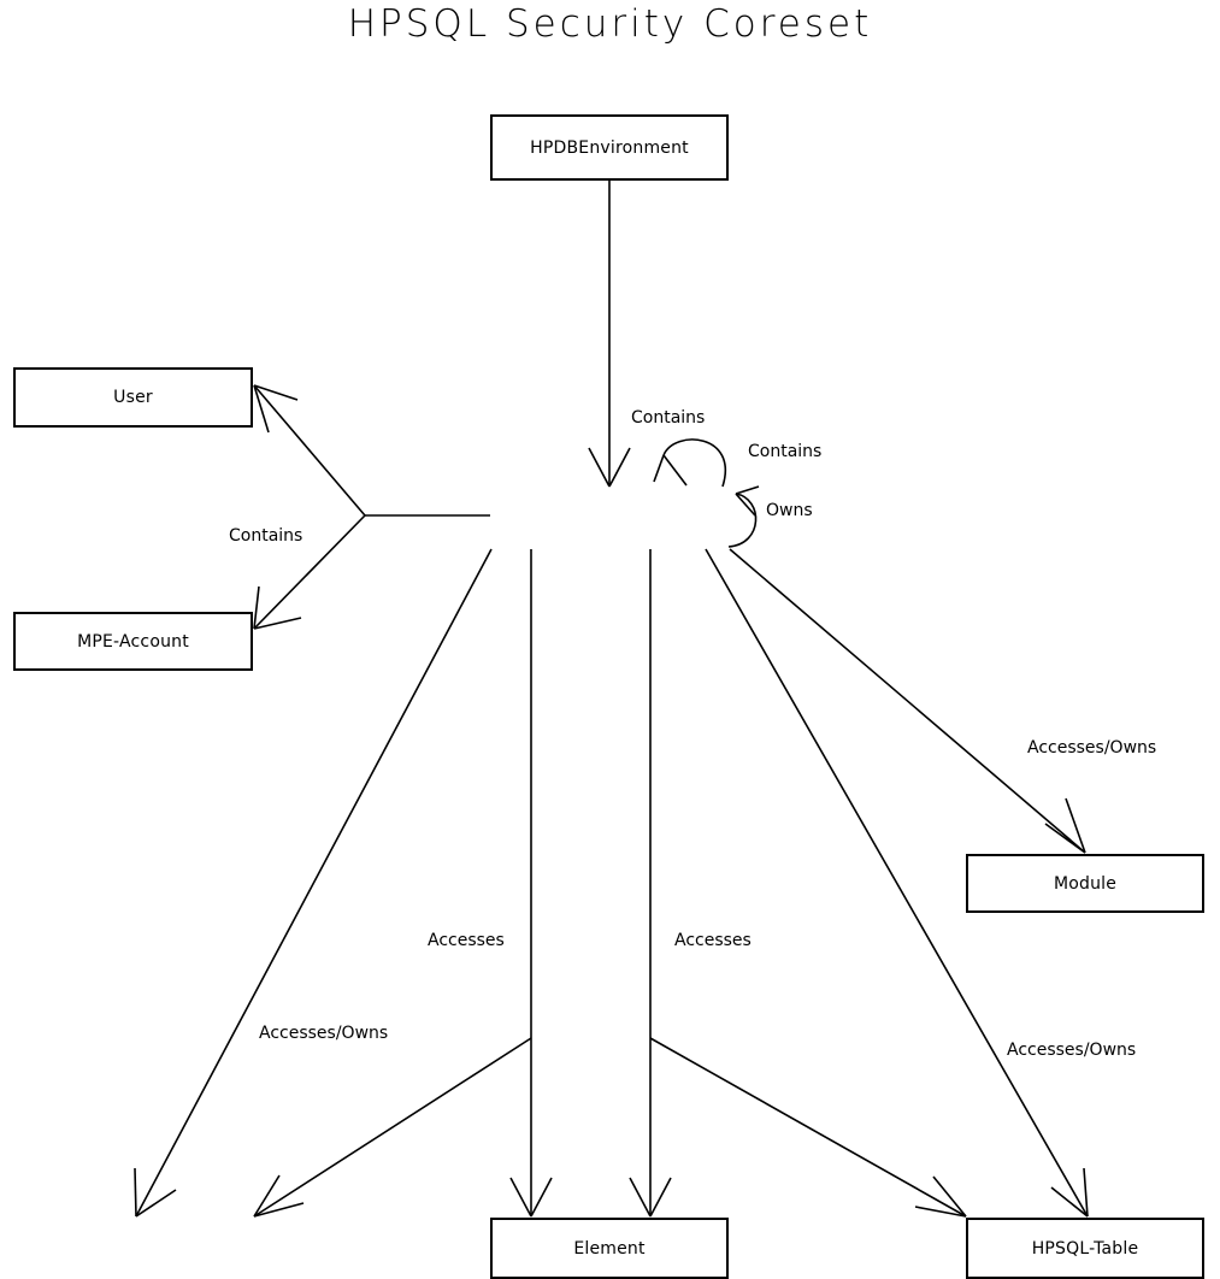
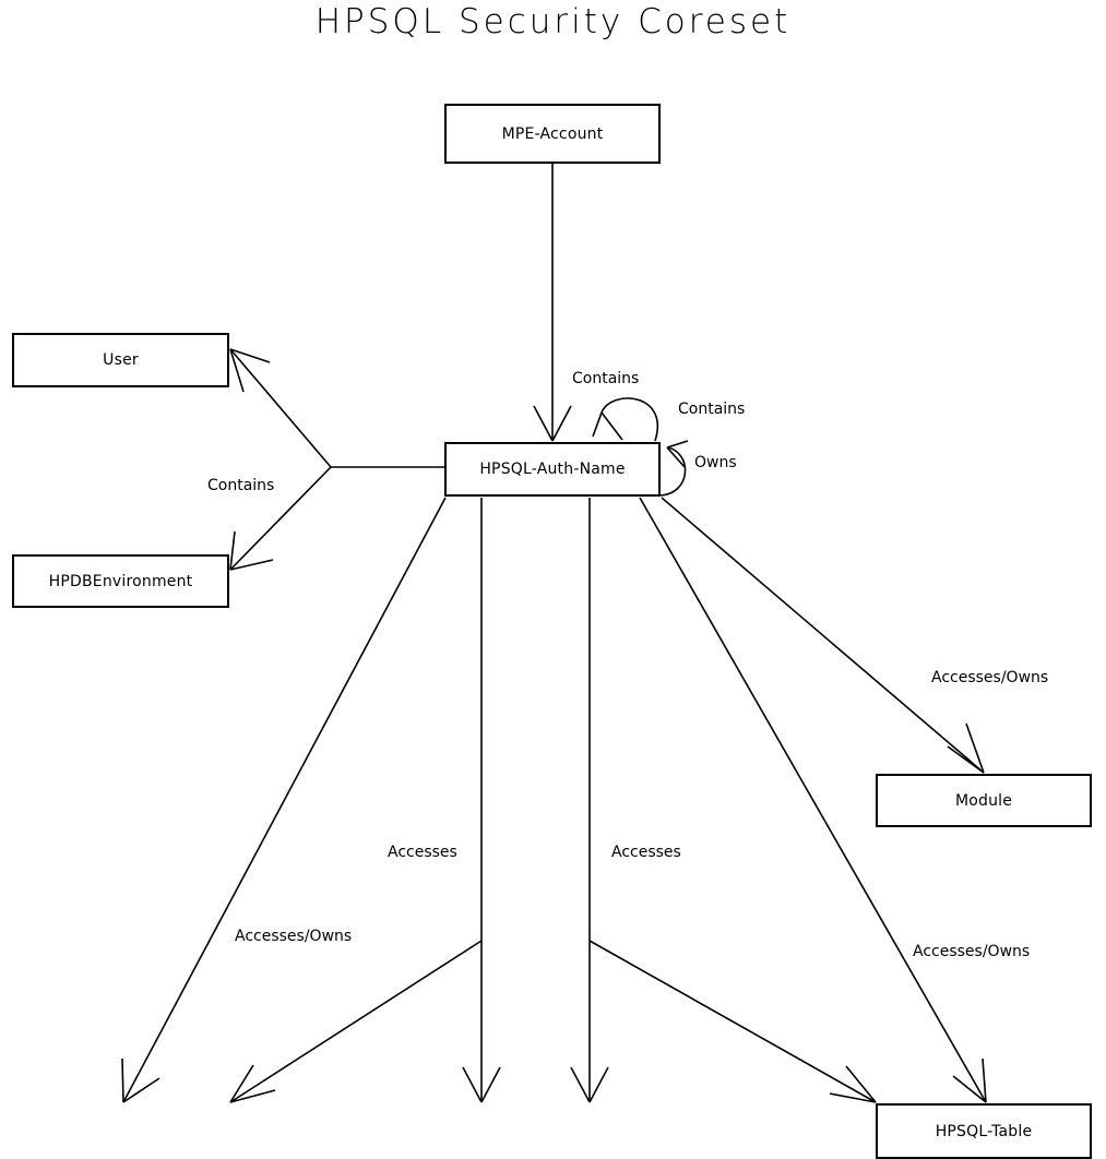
  HPSQL Security Coreset
- HPDBEnvironment
+ MPE-Account
  User
- MPE-Account
+ HPDBEnvironment
+ HPSQL-Auth-Name
  Module
- Element
  HPSQL-Table
  Contains
  Contains
  Owns
  Contains
  Accesses/Owns
  Accesses
  Accesses
  Accesses/Owns
  Accesses/Owns
